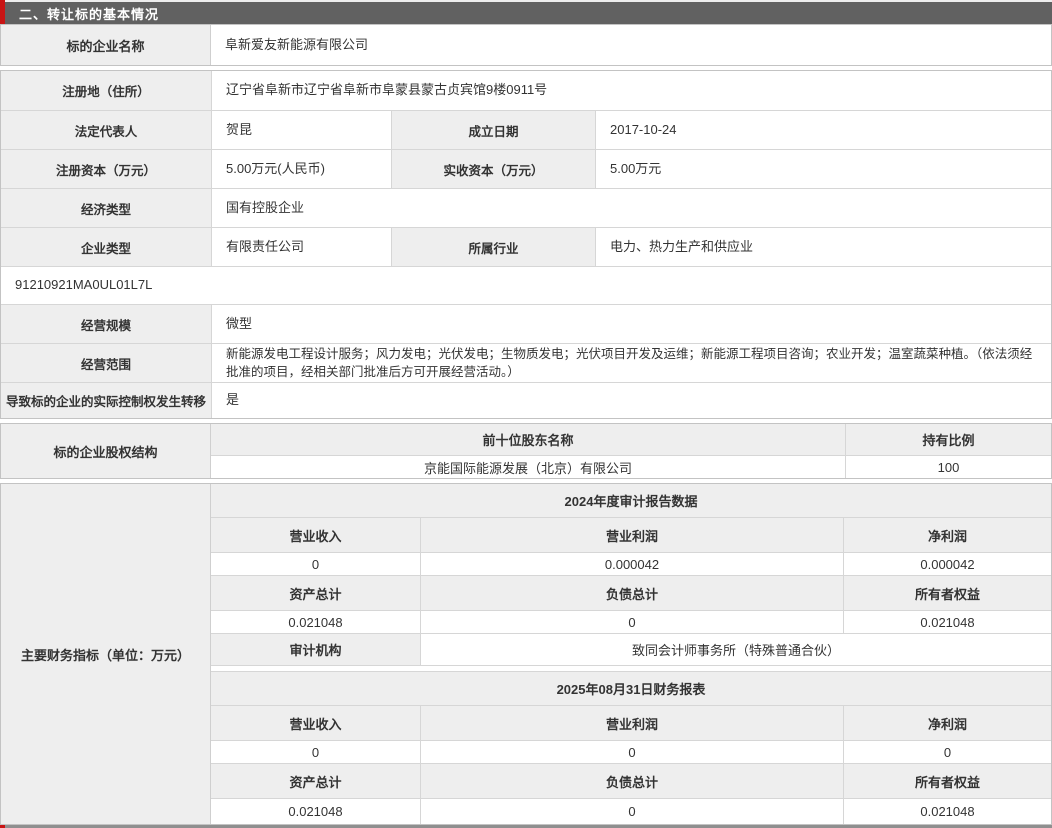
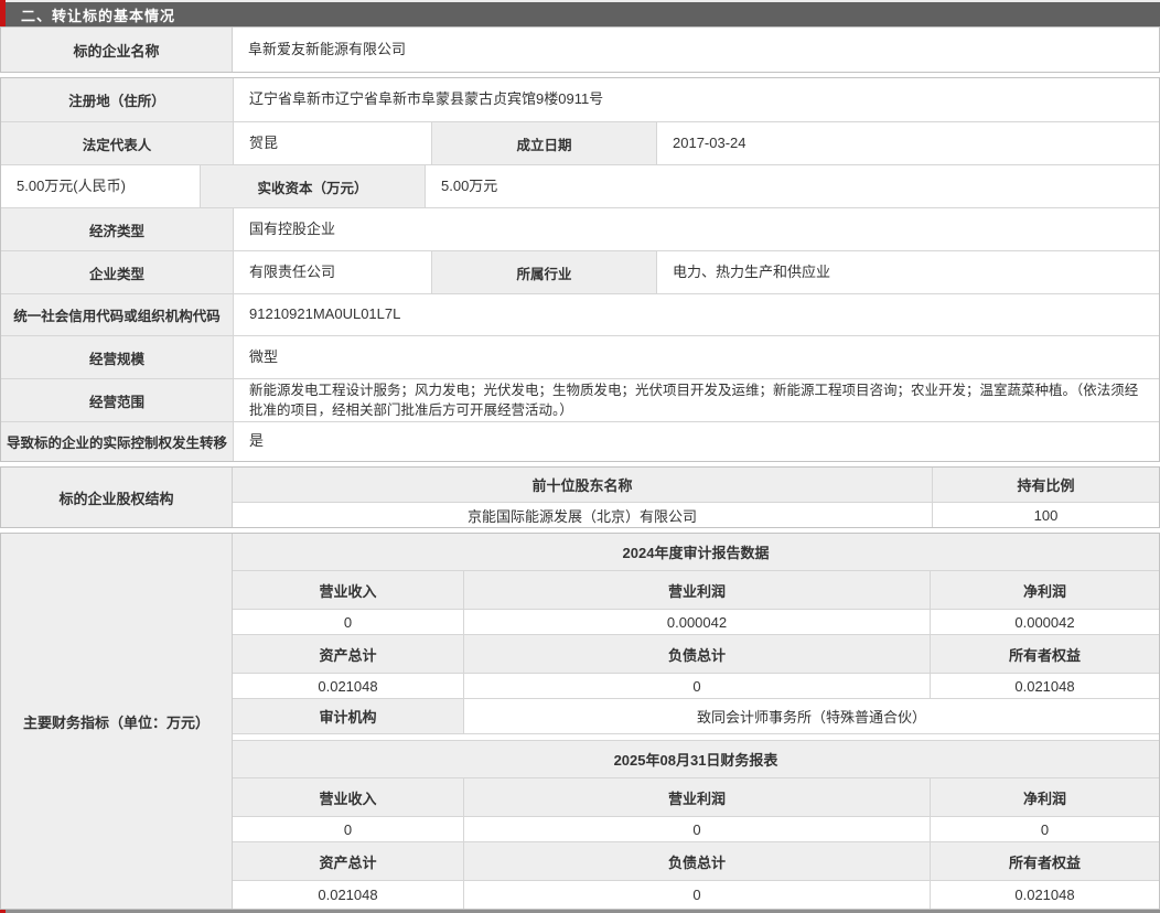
  二、转让标的基本情况
  标的企业名称
  阜新爱友新能源有限公司
  注册地（住所）
  辽宁省阜新市辽宁省阜新市阜蒙县蒙古贞宾馆9楼0911号
  法定代表人
  贺昆
  成立日期
- 2017-10-24
+ 2017-03-24
- 注册资本（万元）
  5.00万元(人民币)
  实收资本（万元）
  5.00万元
  经济类型
  国有控股企业
  企业类型
  有限责任公司
  所属行业
  电力、热力生产和供应业
+ 统一社会信用代码或组织机构代码
  91210921MA0UL01L7L
  经营规模
  微型
  经营范围
  新能源发电工程设计服务；风力发电；光伏发电；生物质发电；光伏项目开发及运维；新能源工程项目咨询；农业开发；温室蔬菜种植。（依法须经批准的项目，经相关部门批准后方可开展经营活动。）
  导致标的企业的实际控制权发生转移
  是
  标的企业股权结构
  前十位股东名称
  持有比例
  京能国际能源发展（北京）有限公司
  100
  主要财务指标（单位：万元）
  2024年度审计报告数据
  营业收入
  营业利润
  净利润
  0
  0.000042
  0.000042
  资产总计
  负债总计
  所有者权益
  0.021048
  0
  0.021048
  审计机构
  致同会计师事务所（特殊普通合伙）
  2025年08月31日财务报表
  营业收入
  营业利润
  净利润
  0
  0
  0
  资产总计
  负债总计
  所有者权益
  0.021048
  0
  0.021048
